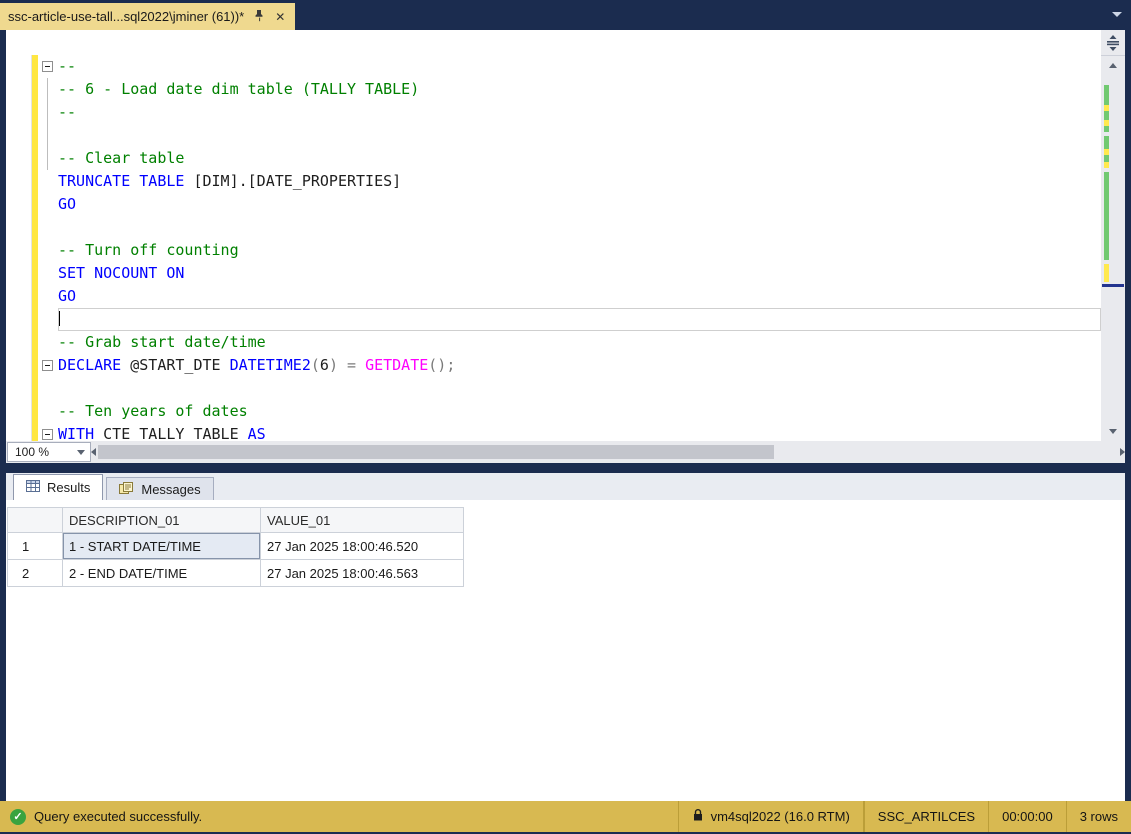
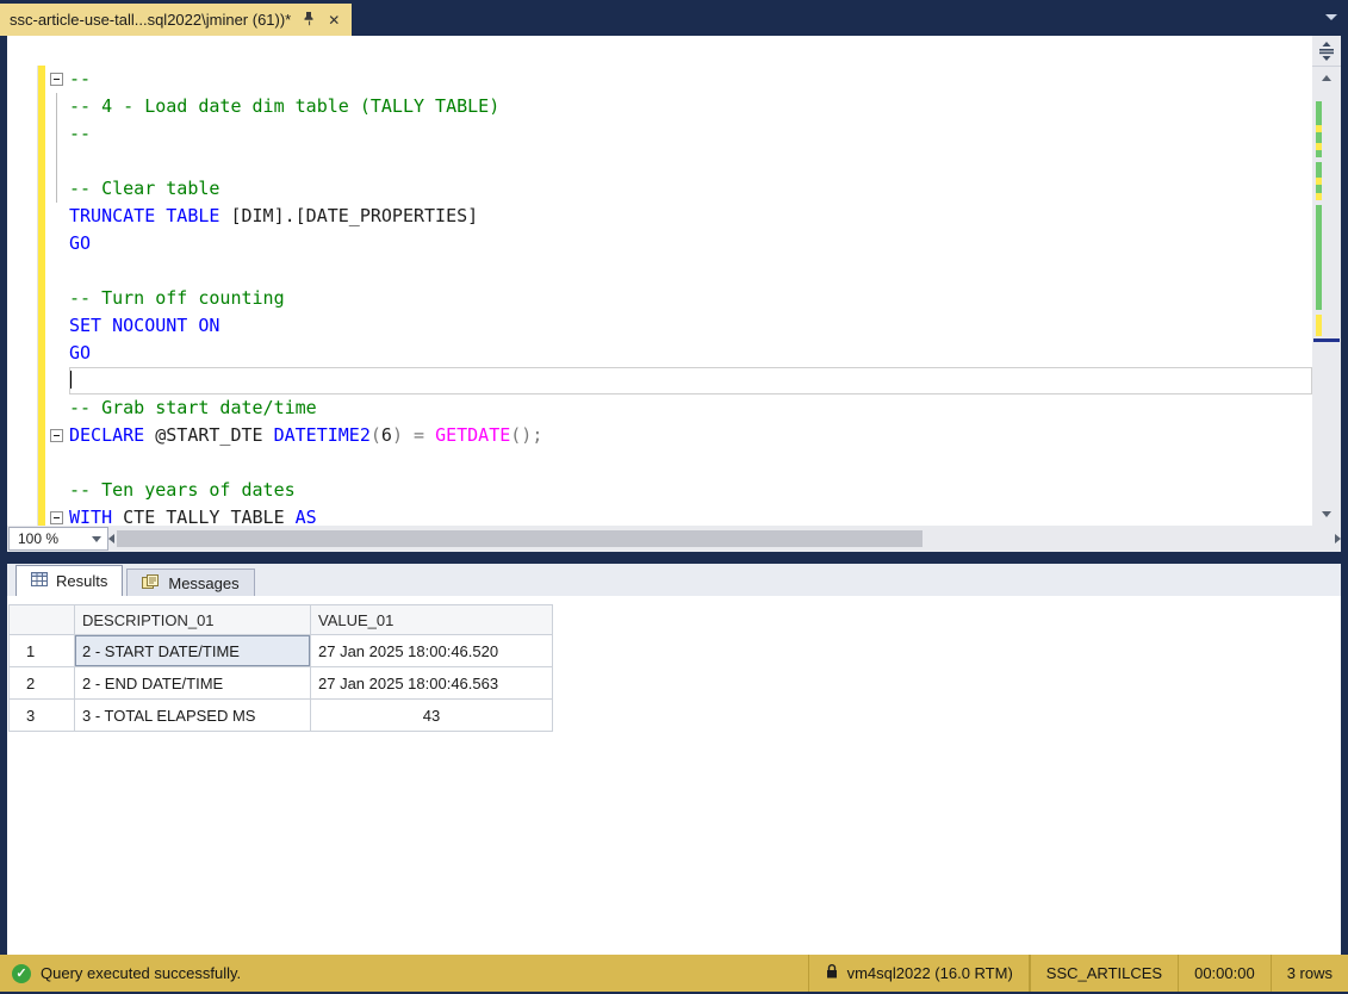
  ssc-article-use-tall...sql2022\jminer (61))*
  ✕
  --
- -- 6 - Load date dim table (TALLY TABLE)
+ -- 4 - Load date dim table (TALLY TABLE)
  --
  -- Clear table
  TRUNCATE TABLE [DIM].[DATE_PROPERTIES]
  GO
  -- Turn off counting
  SET NOCOUNT ON
  GO
  -- Grab start date/time
  DECLARE @START_DTE DATETIME2(6) = GETDATE();
  -- Ten years of dates
  WITH CTE_TALLY_TABLE AS
  100 %
  Results
  Messages
  	DESCRIPTION_01	VALUE_01
- 1	1 - START DATE/TIME	27 Jan 2025 18:00:46.520
+ 1	2 - START DATE/TIME	27 Jan 2025 18:00:46.520
  2	2 - END DATE/TIME	27 Jan 2025 18:00:46.563
+ 3	3 - TOTAL ELAPSED MS	43
  ✓
  Query executed successfully.
  vm4sql2022 (16.0 RTM)
  SSC_ARTILCES
  00:00:00
  3 rows
